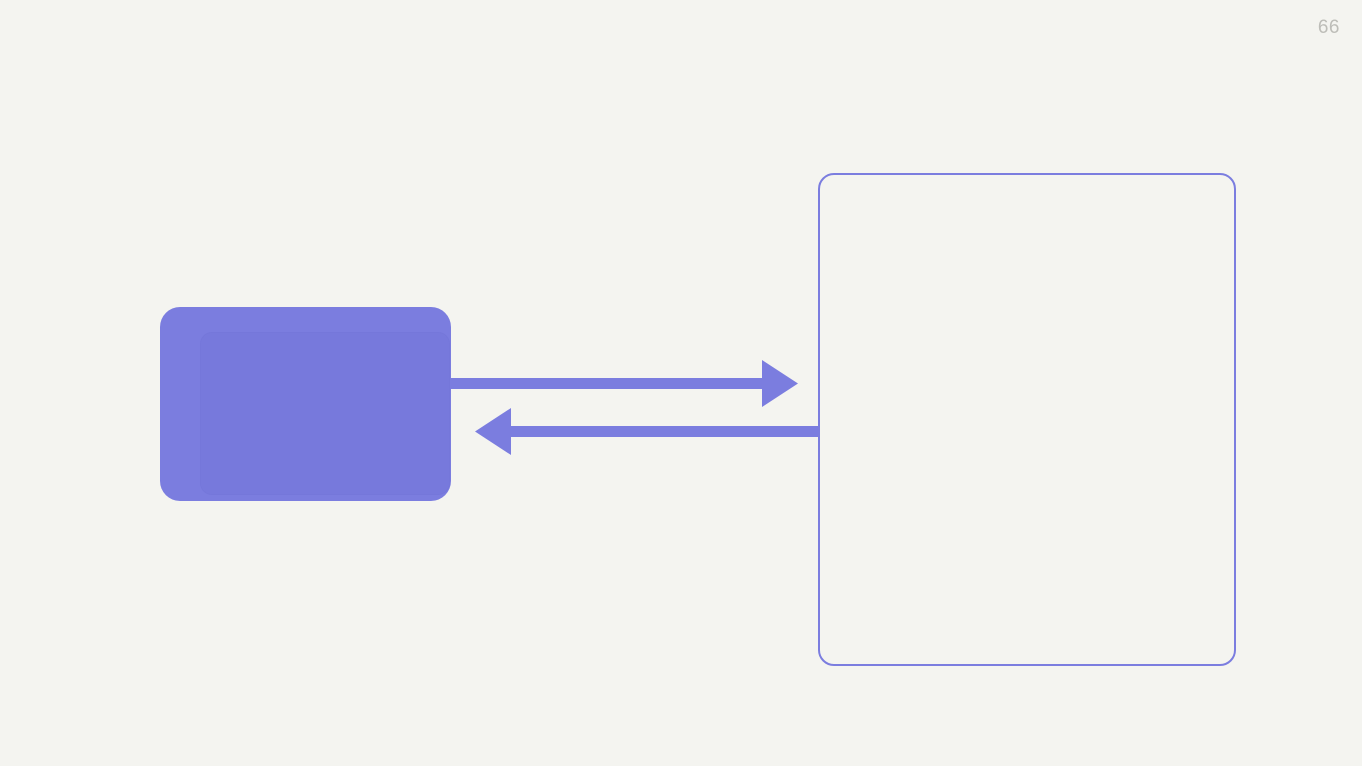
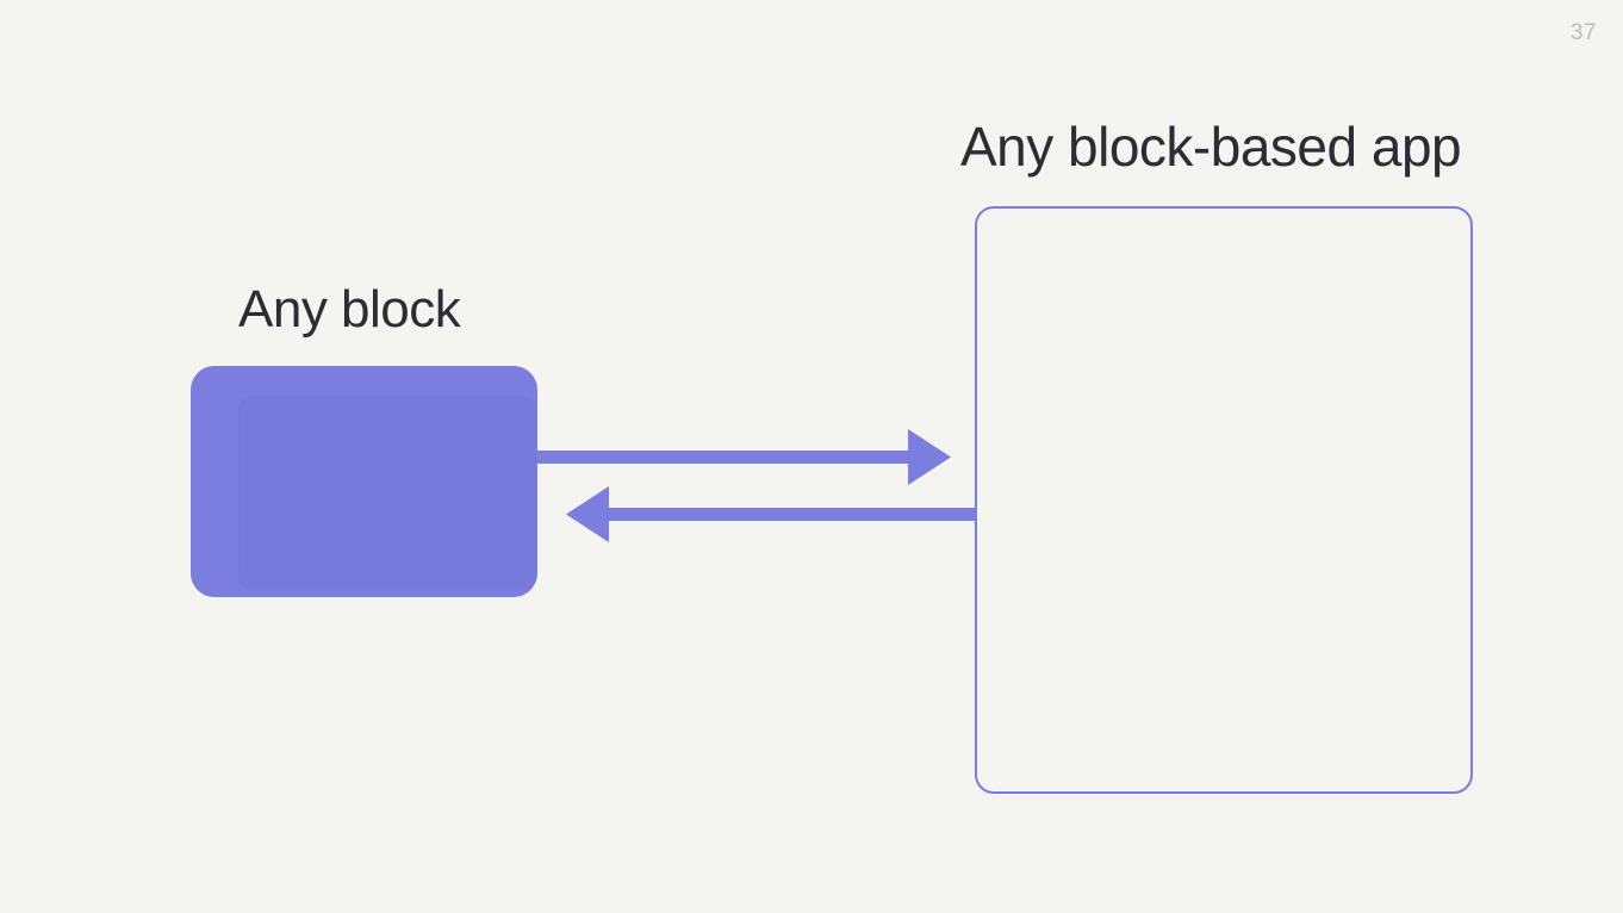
- 66
+ 37
+ Any block-based app
+ Any block
